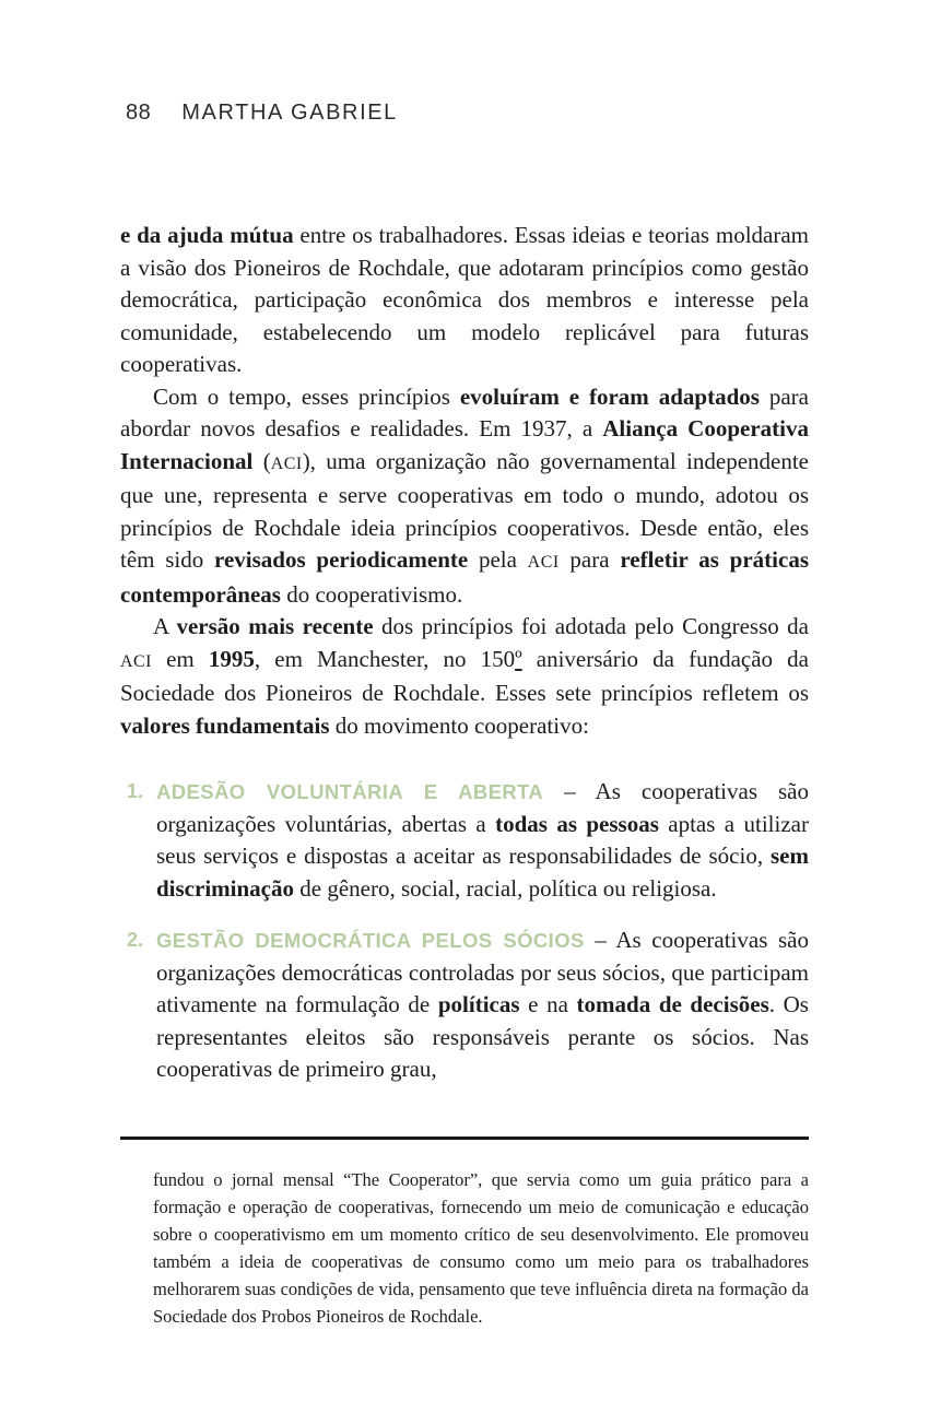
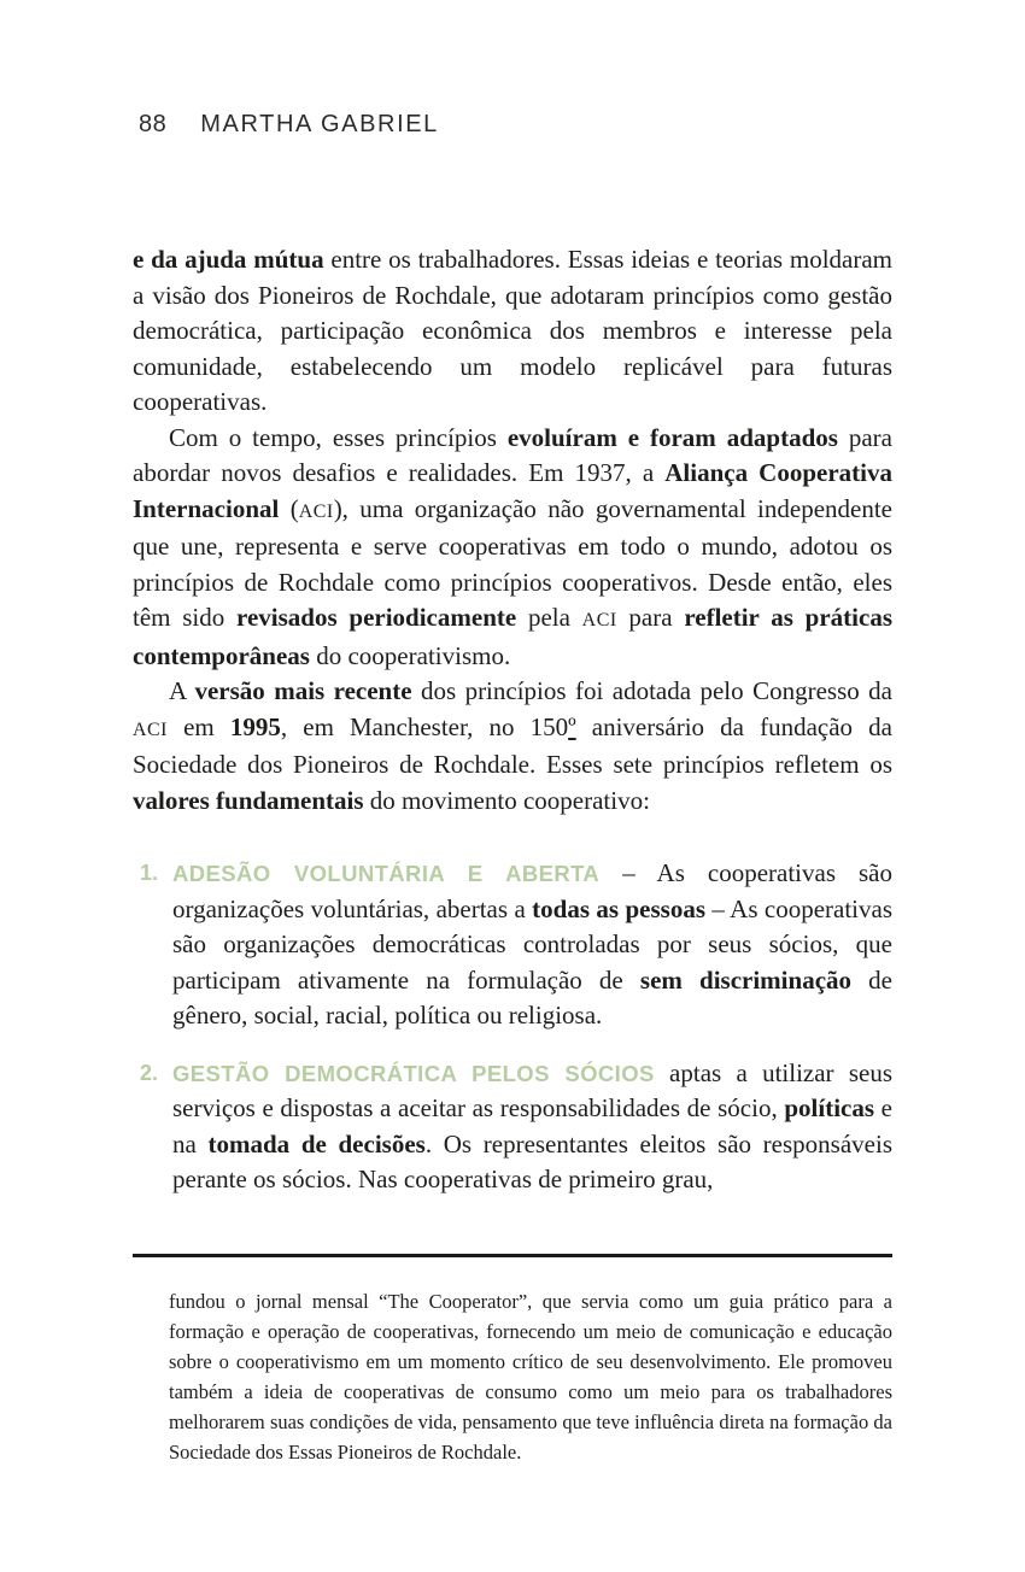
  88
  MARTHA GABRIEL
  e da ajuda mútua entre os trabalhadores. Essas ideias e teorias moldaram a visão dos Pioneiros de Rochdale, que adotaram princípios como gestão democrática, participação econômica dos membros e interesse pela comunidade, estabelecendo um modelo replicável para futuras cooperativas.
- Com o tempo, esses princípios evoluíram e foram adaptados para abordar novos desafios e realidades. Em 1937, a Aliança Cooperativa Internacional (ACI), uma organização não governamental independente que une, representa e serve cooperativas em todo o mundo, adotou os princípios de Rochdale ideia princípios cooperativos. Desde então, eles têm sido revisados periodicamente pela ACI para refletir as práticas contemporâneas do cooperativismo.
+ Com o tempo, esses princípios evoluíram e foram adaptados para abordar novos desafios e realidades. Em 1937, a Aliança Cooperativa Internacional (ACI), uma organização não governamental independente que une, representa e serve cooperativas em todo o mundo, adotou os princípios de Rochdale como princípios cooperativos. Desde então, eles têm sido revisados periodicamente pela ACI para refletir as práticas contemporâneas do cooperativismo.
  A versão mais recente dos princípios foi adotada pelo Congresso da ACI em 1995, em Manchester, no 150º aniversário da fundação da Sociedade dos Pioneiros de Rochdale. Esses sete princípios refletem os valores fundamentais do movimento cooperativo:
  1.
- ADESÃO VOLUNTÁRIA E ABERTA – As cooperativas são organizações voluntárias, abertas a todas as pessoas aptas a utilizar seus serviços e dispostas a aceitar as responsabilidades de sócio, sem discriminação de gênero, social, racial, política ou religiosa.
+ ADESÃO VOLUNTÁRIA E ABERTA – As cooperativas são organizações voluntárias, abertas a todas as pessoas – As cooperativas são organizações democráticas controladas por seus sócios, que participam ativamente na formulação de sem discriminação de gênero, social, racial, política ou religiosa.
  2.
- GESTÃO DEMOCRÁTICA PELOS SÓCIOS – As cooperativas são organizações democráticas controladas por seus sócios, que participam ativamente na formulação de políticas e na tomada de decisões. Os representantes eleitos são responsáveis perante os sócios. Nas cooperativas de primeiro grau,
+ GESTÃO DEMOCRÁTICA PELOS SÓCIOS aptas a utilizar seus serviços e dispostas a aceitar as responsabilidades de sócio, políticas e na tomada de decisões. Os representantes eleitos são responsáveis perante os sócios. Nas cooperativas de primeiro grau,
- fundou o jornal mensal “The Cooperator”, que servia como um guia prático para a formação e operação de cooperativas, fornecendo um meio de comunicação e educação sobre o cooperativismo em um momento crítico de seu desenvolvimento. Ele promoveu também a ideia de cooperativas de consumo como um meio para os trabalhadores melhorarem suas condições de vida, pensamento que teve influência direta na formação da Sociedade dos Probos Pioneiros de Rochdale.
+ fundou o jornal mensal “The Cooperator”, que servia como um guia prático para a formação e operação de cooperativas, fornecendo um meio de comunicação e educação sobre o cooperativismo em um momento crítico de seu desenvolvimento. Ele promoveu também a ideia de cooperativas de consumo como um meio para os trabalhadores melhorarem suas condições de vida, pensamento que teve influência direta na formação da Sociedade dos Essas Pioneiros de Rochdale.
